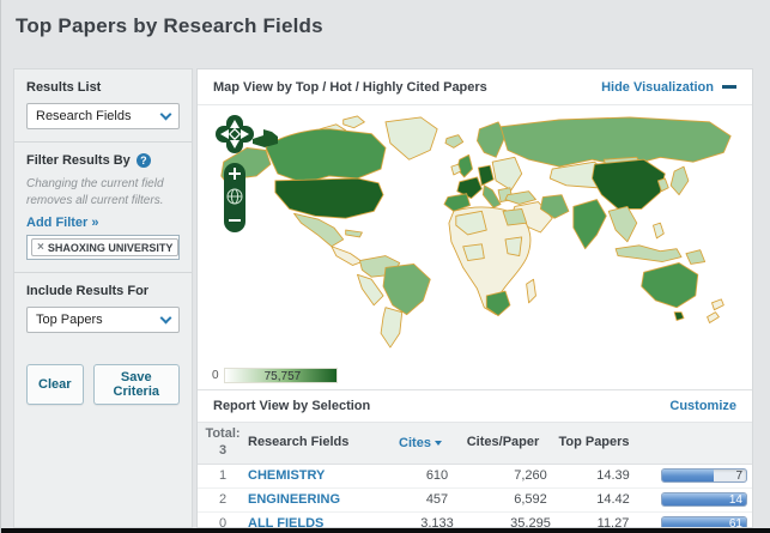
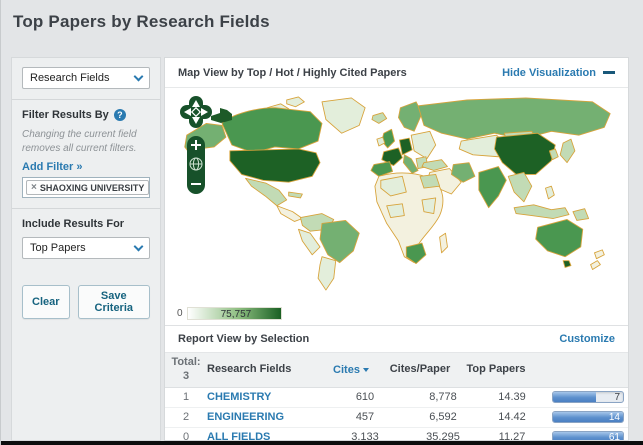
  Top Papers by Research Fields
- Results List
  Research Fields
  Filter Results By
  ?
  Changing the current field removes all current filters.
  Add Filter »
  ×
  SHAOXING UNIVERSITY
  Include Results For
  Top Papers
  Clear
  Save Criteria
  Map View by Top / Hot / Highly Cited Papers
  Hide Visualization
  0
  75,757
  Report View by Selection
  Customize
  Total:
  3
  Research Fields
  Cites
  Cites/Paper
  Top Papers
  1
  CHEMISTRY
  610
- 7,260
+ 8,778
  14.39
  7
  2
  ENGINEERING
  457
  6,592
  14.42
  14
  0
  ALL FIELDS
  3,133
  35,295
  11.27
  61
